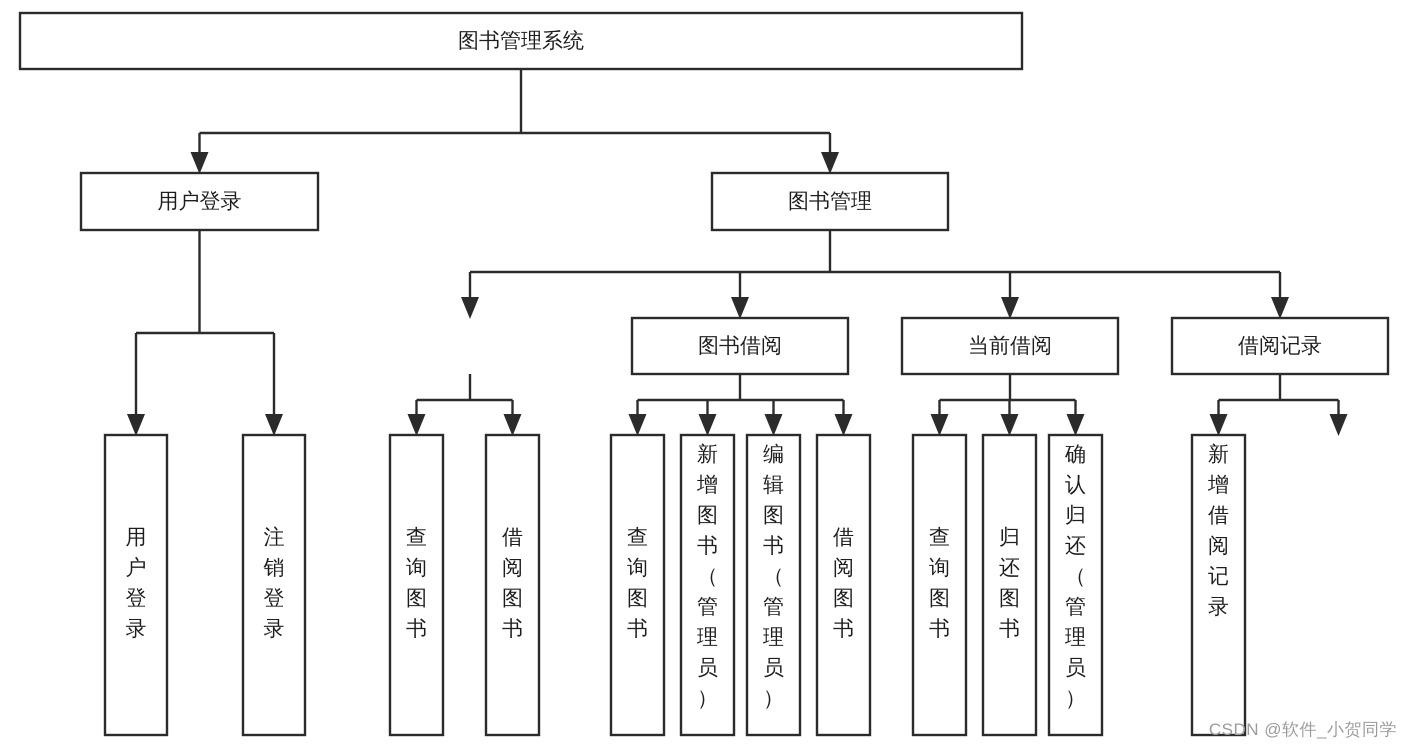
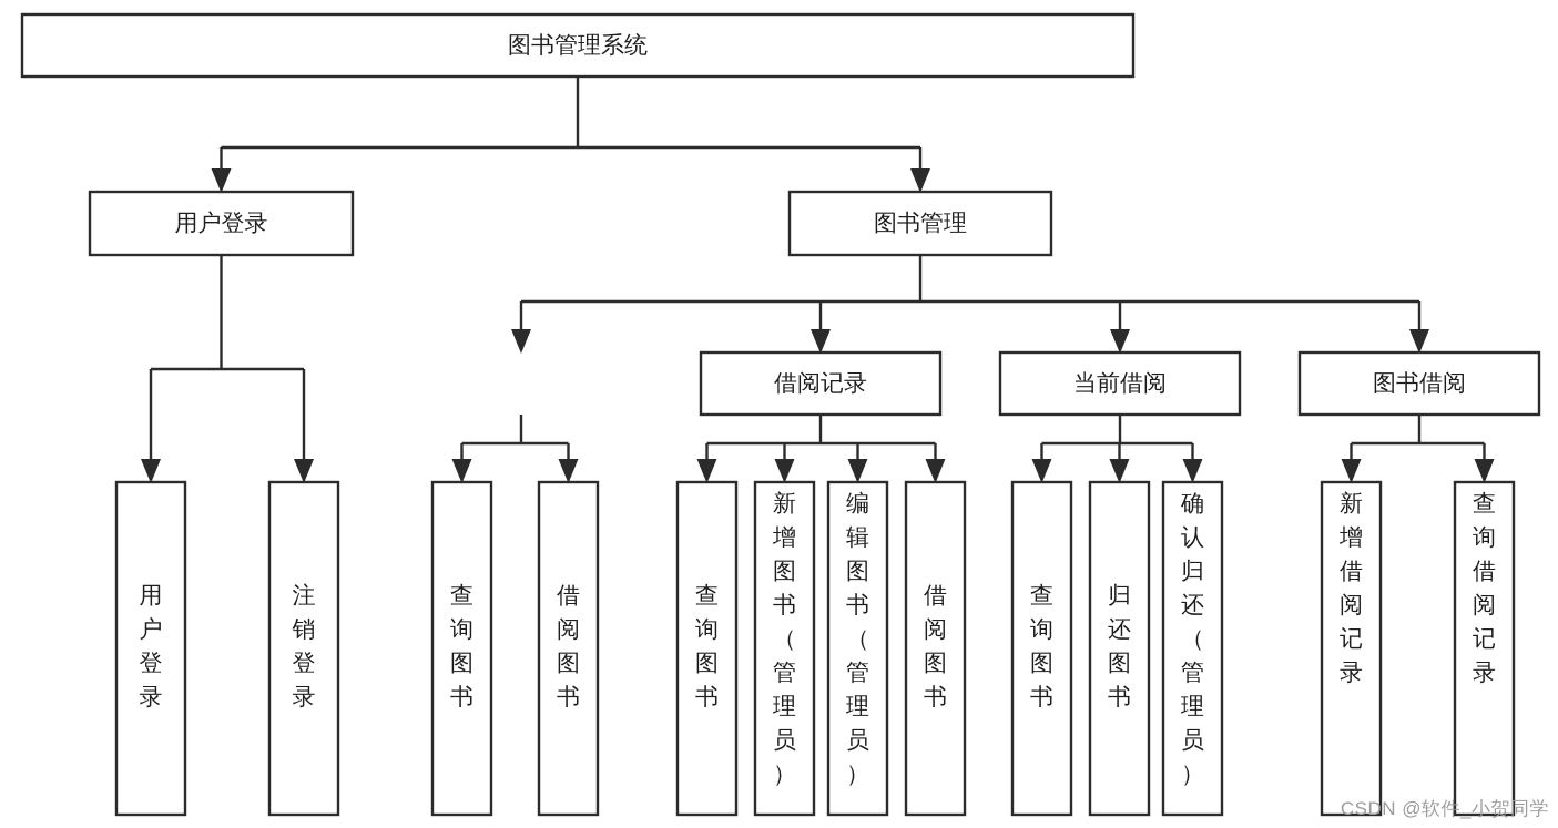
  图书管理系统
  用户登录
  图书管理
- 图书借阅
+ 借阅记录
  当前借阅
- 借阅记录
+ 图书借阅
  用户登录
  注销登录
  查询图书
  借阅图书
  查询图书
  新增图书（管理员）
  编辑图书（管理员）
  借阅图书
  查询图书
  归还图书
  确认归还（管理员）
  新增借阅记录
+ 查询借阅记录
  CSDN @软件_小贺同学
